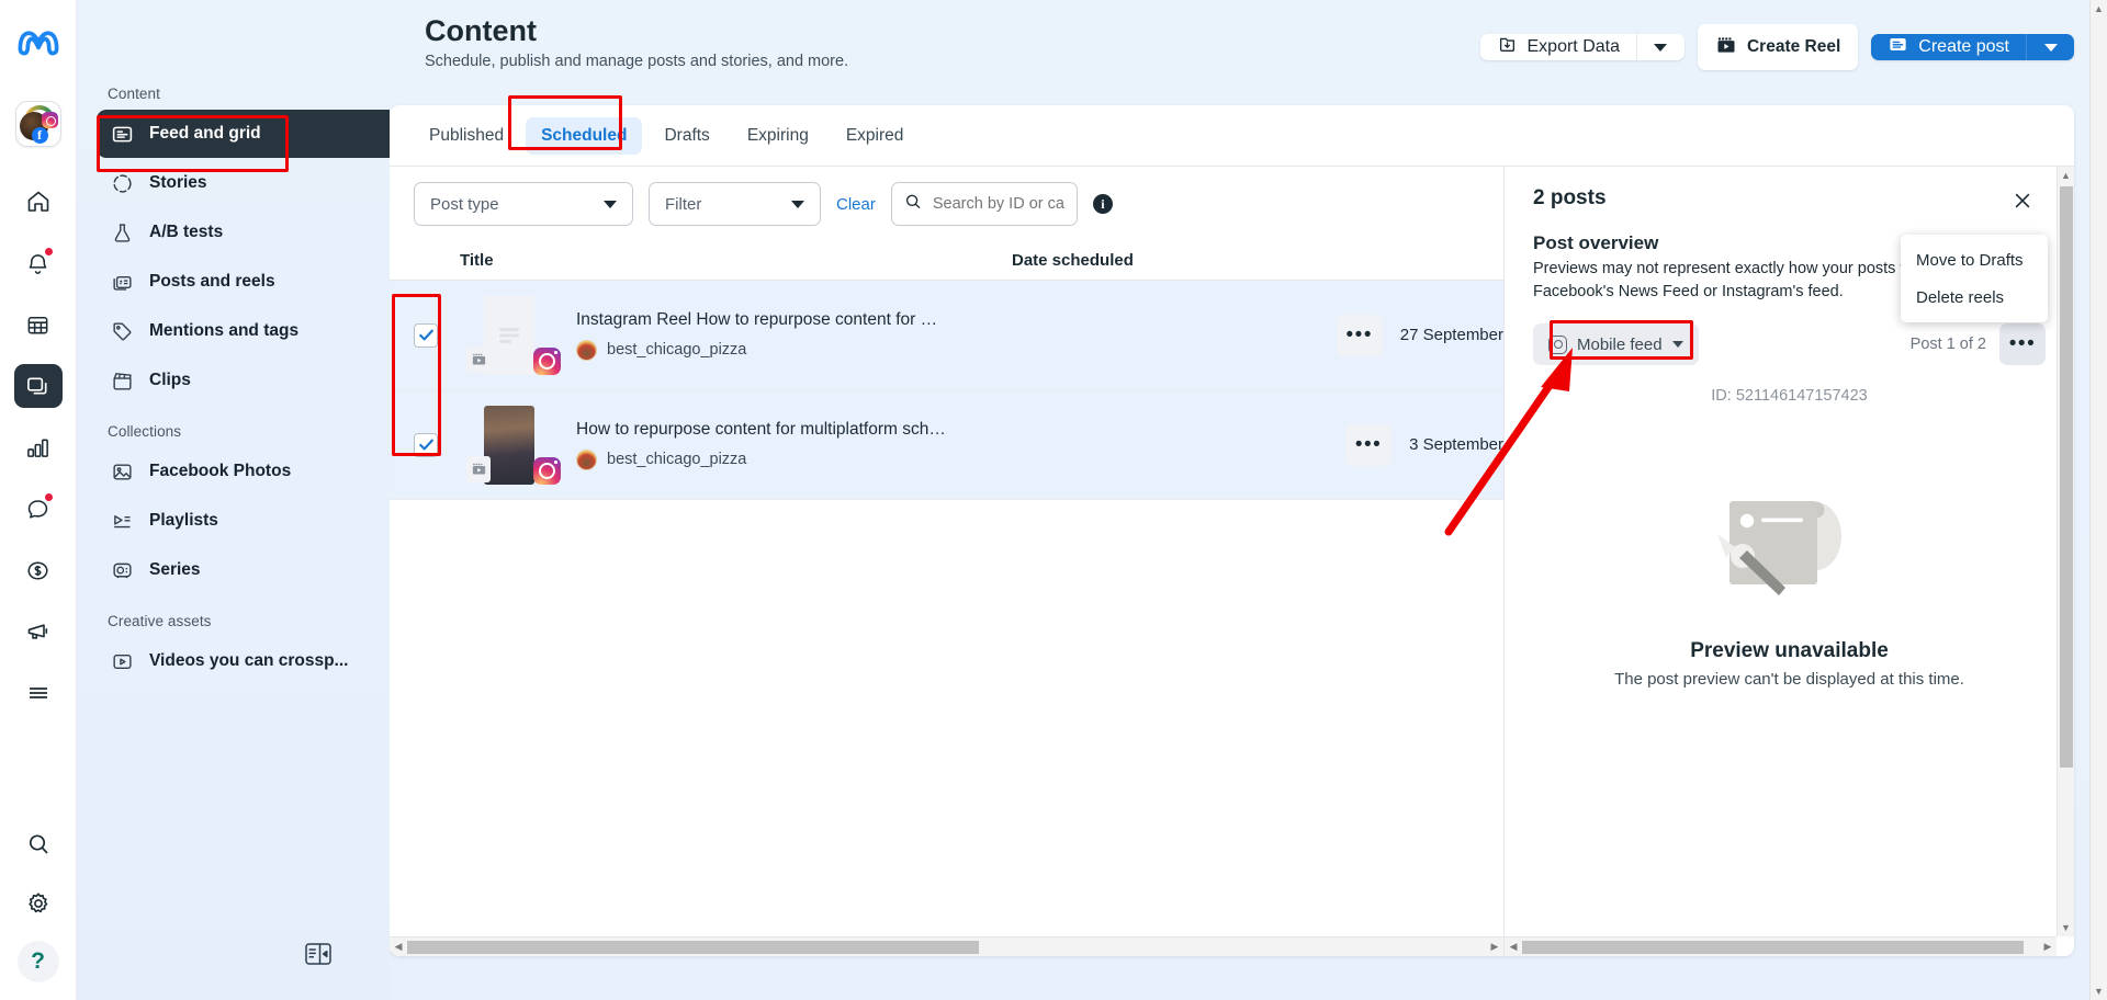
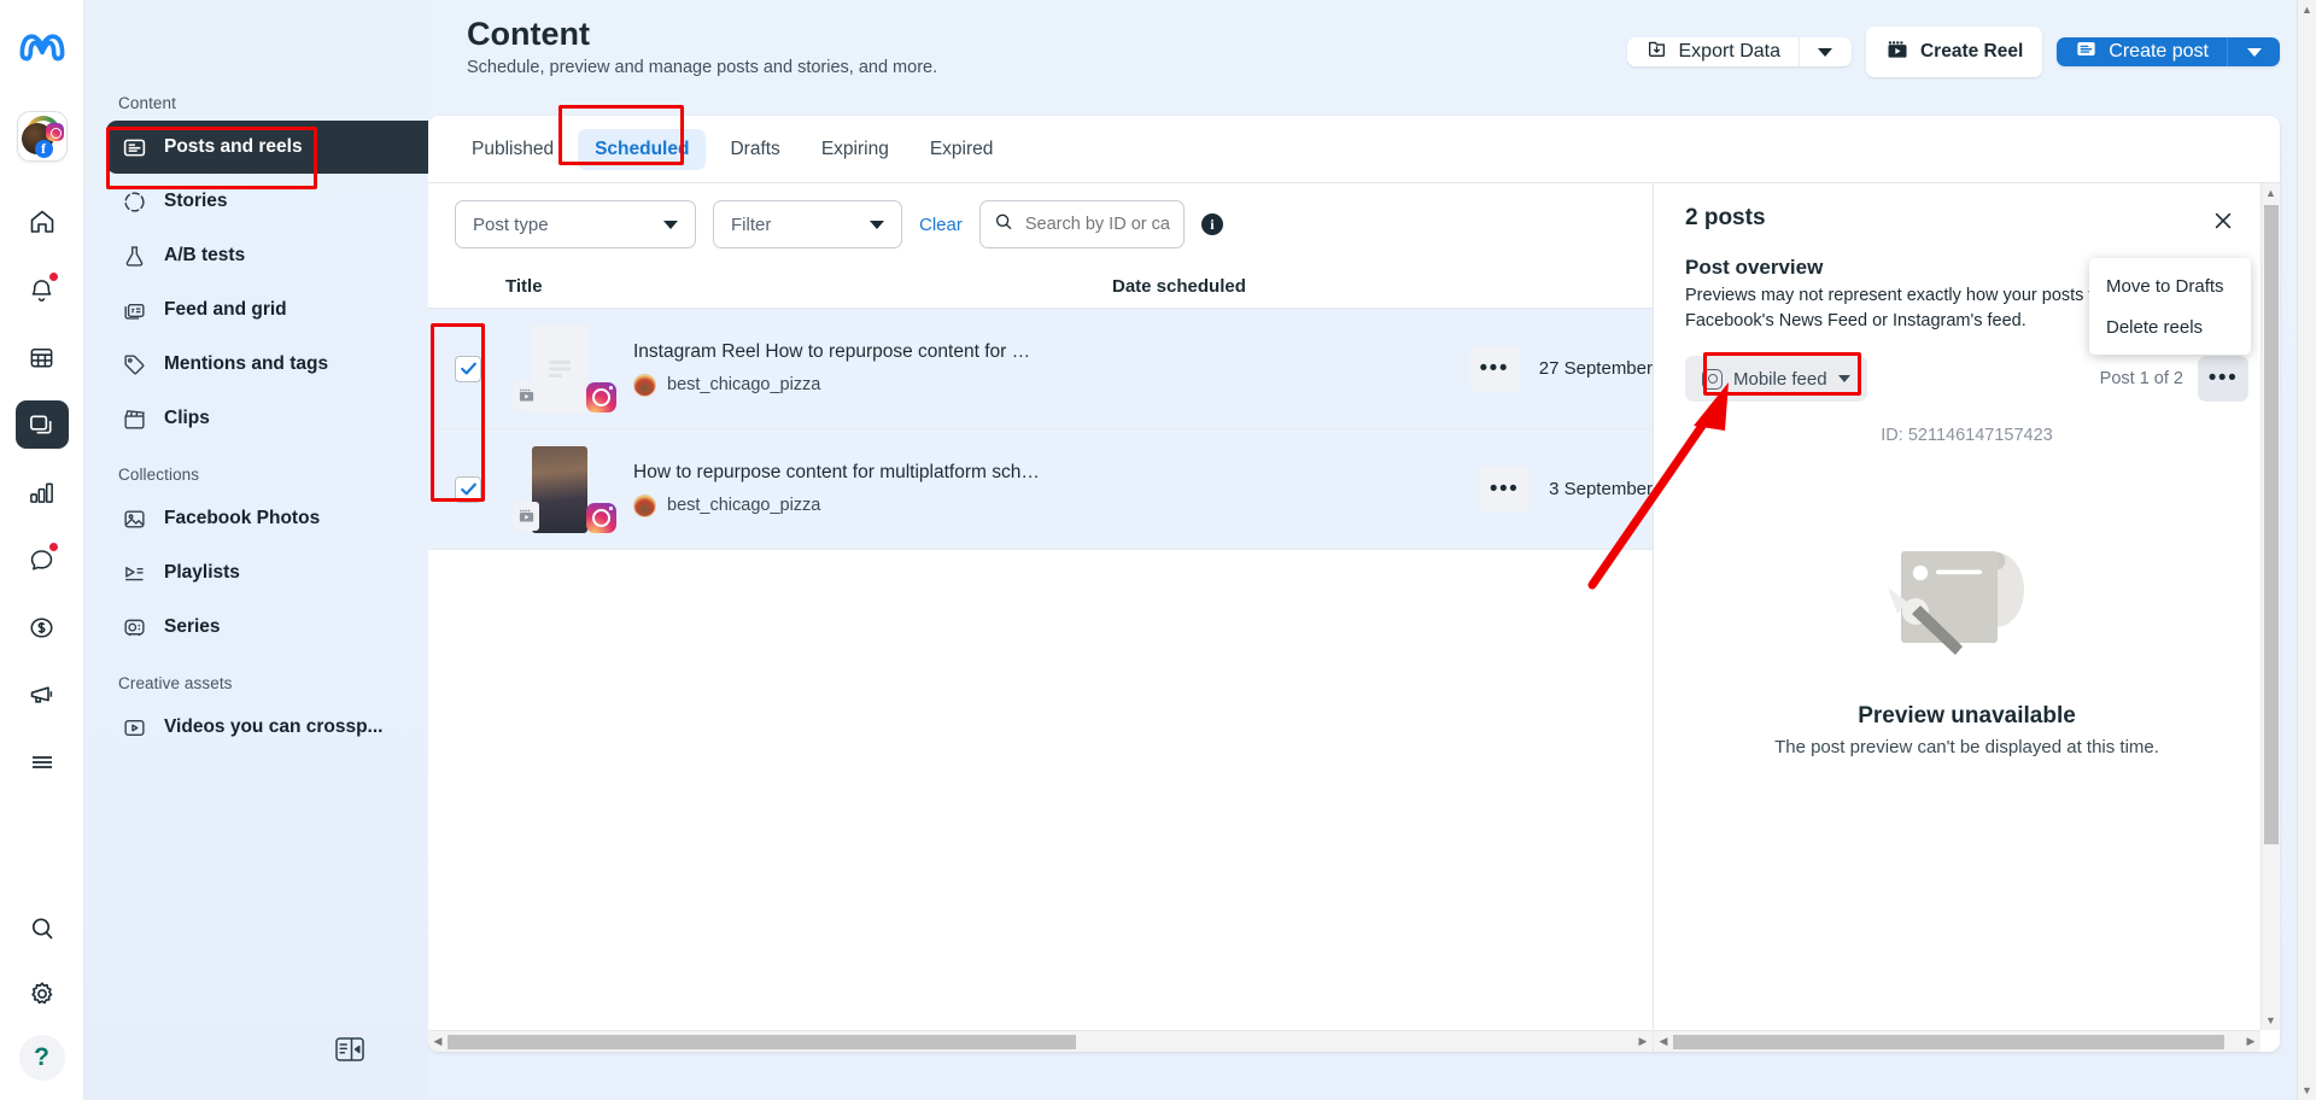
  f
  ?
  Content
- Feed and grid
+ Posts and reels
  Stories
  A/B tests
- Posts and reels
+ Feed and grid
  Mentions and tags
  Clips
  Collections
  Facebook Photos
  Playlists
  Series
  Creative assets
  Videos you can crossp...
  Content
- Schedule, publish and manage posts and stories, and more.
+ Schedule, preview and manage posts and stories, and more.
  Export Data
  Create Reel
  Create post
  Published
  Scheduled
  Drafts
  Expiring
  Expired
  Post type
  Filter
  Clear
  Search by ID or ca
  i
  Title
  Date scheduled
  Instagram Reel How to repurpose content for mul
  best_chicago_pizza
  •••
  27 September
  How to repurpose content for multiplatform sched
  best_chicago_pizza
  •••
  3 September
  ◀
  ▶
  2 posts
  Post overview
  Previews may not represent exactly how your posts Facebook's News Feed or Instagram's feed.
  Mobile feed
  Post 1 of 2
  •••
  ID: 521146147157423
  Preview unavailable
  The post preview can't be displayed at this time.
  ▲
  ▼
  ◀
  ▶
  Move to Drafts
  Delete reels
  ▲
  ▼
